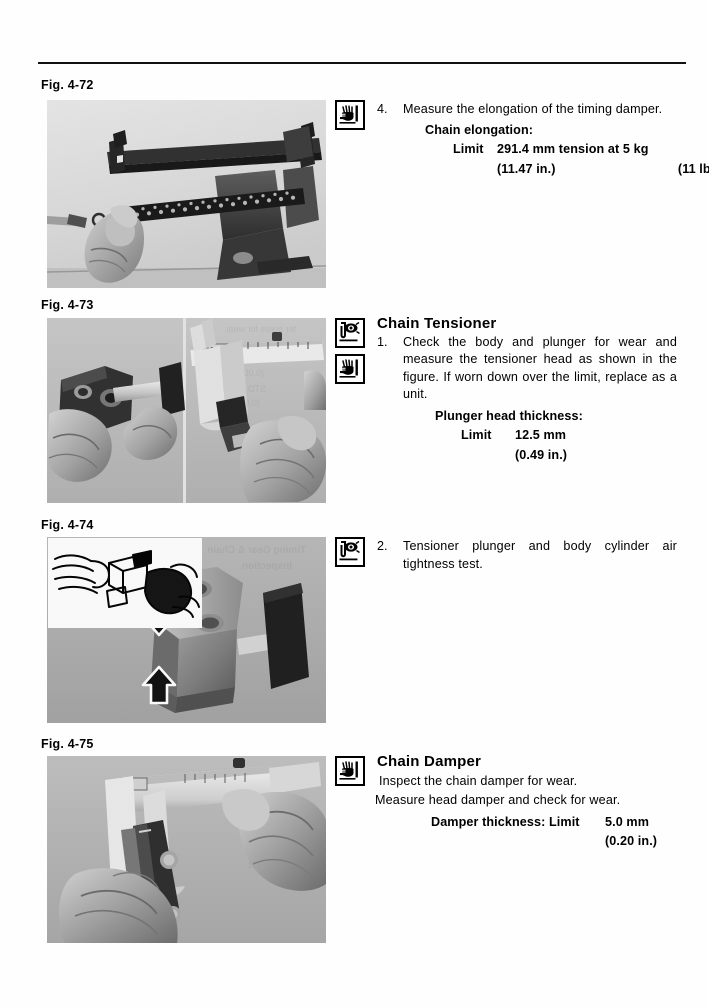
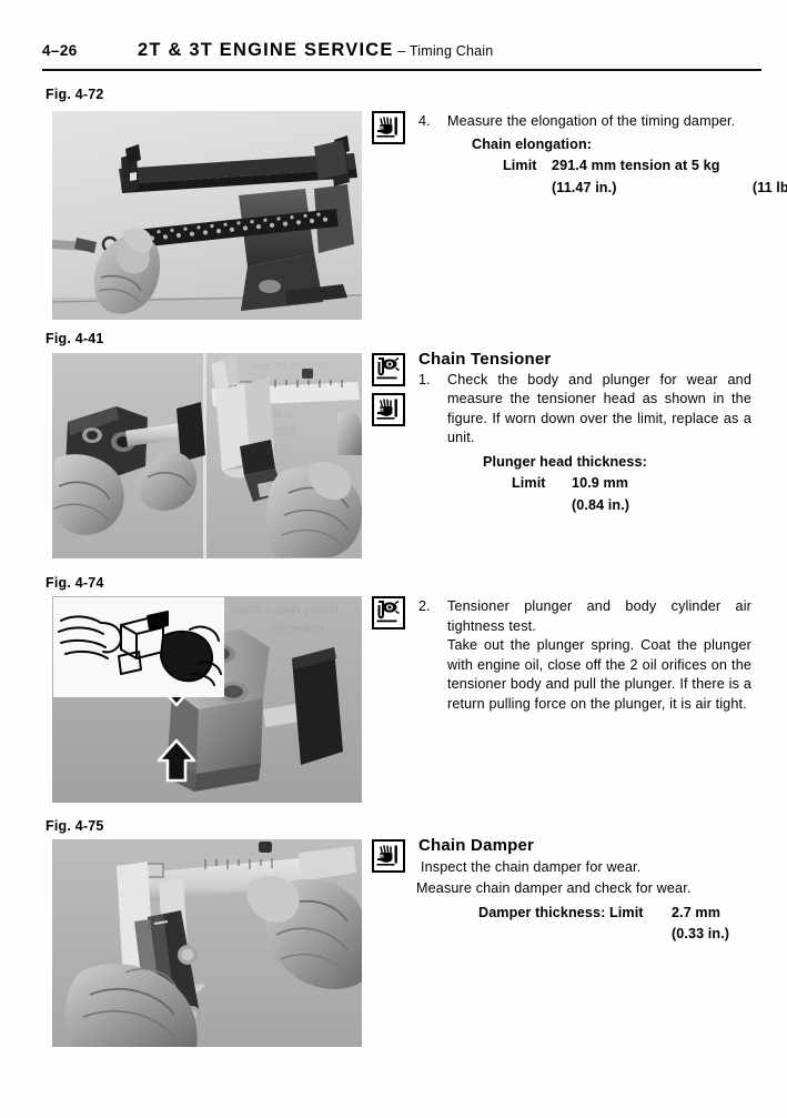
+ 4–26
+ 2T & 3T ENGINE SERVICE – Timing Chain
  Fig. 4-72
  4.
  Measure the elongation of the timing damper.
  Chain elongation:
  Limit
  291.4 mm tension at 5 kg
  (11.47 in.)
  (11 lb
- Fig. 4-73
+ Fig. 4-41
  Chain Tensioner
  1.
  Check the body and plunger for wear and measure the tensioner head as shown in the figure. If worn down over the limit, replace as a unit.
  Plunger head thickness:
  Limit
- 12.5 mm
+ 10.9 mm
- (0.49 in.)
+ (0.84 in.)
  Fig. 4-74
  2.
  Tensioner plunger and body cylinder air tightness test.
+ Take out the plunger spring. Coat the plunger with engine oil, close off the 2 oil orifices on the tensioner body and pull the plunger. If there is a return pulling force on the plunger, it is air tight.
  Fig. 4-75
  Chain Damper
  Inspect the chain damper for wear.
- Measure head damper and check for wear.
+ Measure chain damper and check for wear.
  Damper thickness:
  Limit
- 5.0 mm
+ 2.7 mm
- (0.20 in.)
+ (0.33 in.)
